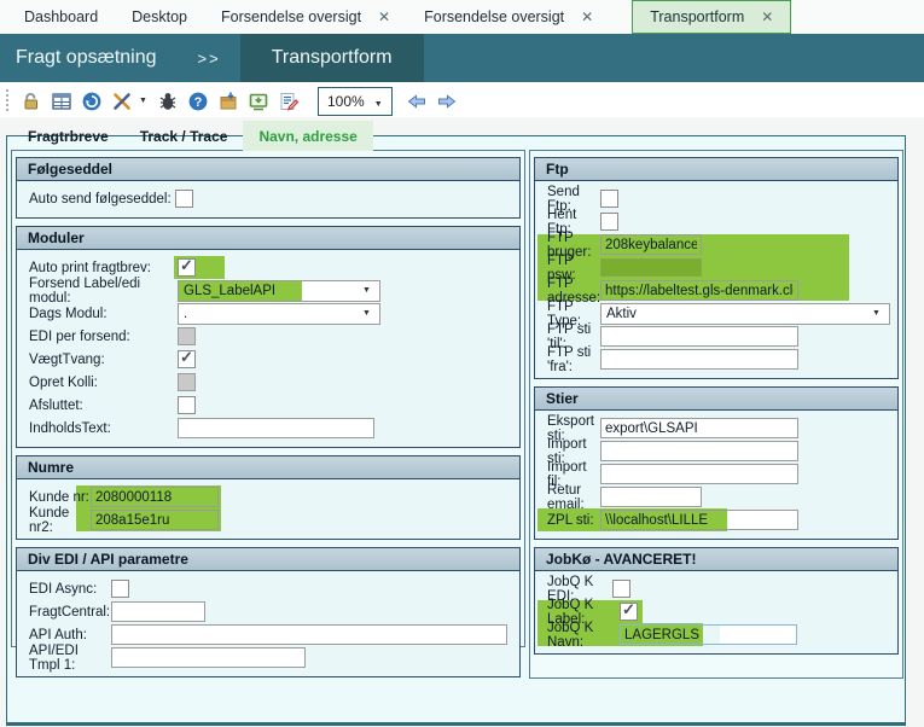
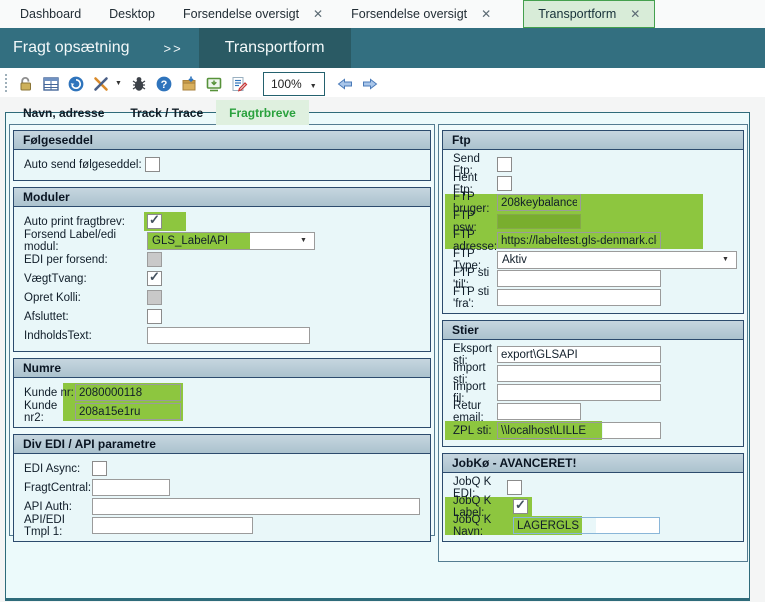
  Dashboard
  Desktop
  Forsendelse oversigt
  Forsendelse oversigt
  Transportform
  Fragt opsætning
  >>
  Transportform
  ?
  100%
- Fragtrbreve
+ Navn, adresse
  Track / Trace
- Navn, adresse
+ Fragtrbreve
  Følgeseddel
  Auto send følgeseddel:
  Moduler
  Auto print fragtbrev:
  Forsend Label/edi modul:
  GLS_LabelAPI
- Dags Modul:
- .
  EDI per forsend:
  VægtTvang:
  Opret Kolli:
  Afsluttet:
  IndholdsText:
  Numre
  Kunde nr:
  2080000118
  Kunde nr2:
  208a15e1ru
  Div EDI / API parametre
  EDI Async:
  FragtCentral:
  API Auth:
  API/EDI Tmpl 1:
  Ftp
  Send Ftp:
  Hent Ftp:
  FTP bruger:
  208keybalance
  FTP psw:
  FTP adresse:
  https://labeltest.gls-denmark.cl
  FTP Type:
  Aktiv
  FTP sti 'til':
  FTP sti 'fra':
  Stier
  Eksport sti:
  export\GLSAPI
  Import sti:
  Import fil:
  Retur email:
  ZPL sti:
  \\localhost\LILLE
  JobKø - AVANCERET!
  JobQ K EDI:
  JobQ K Label:
  JobQ K Navn:
  LAGERGLS
